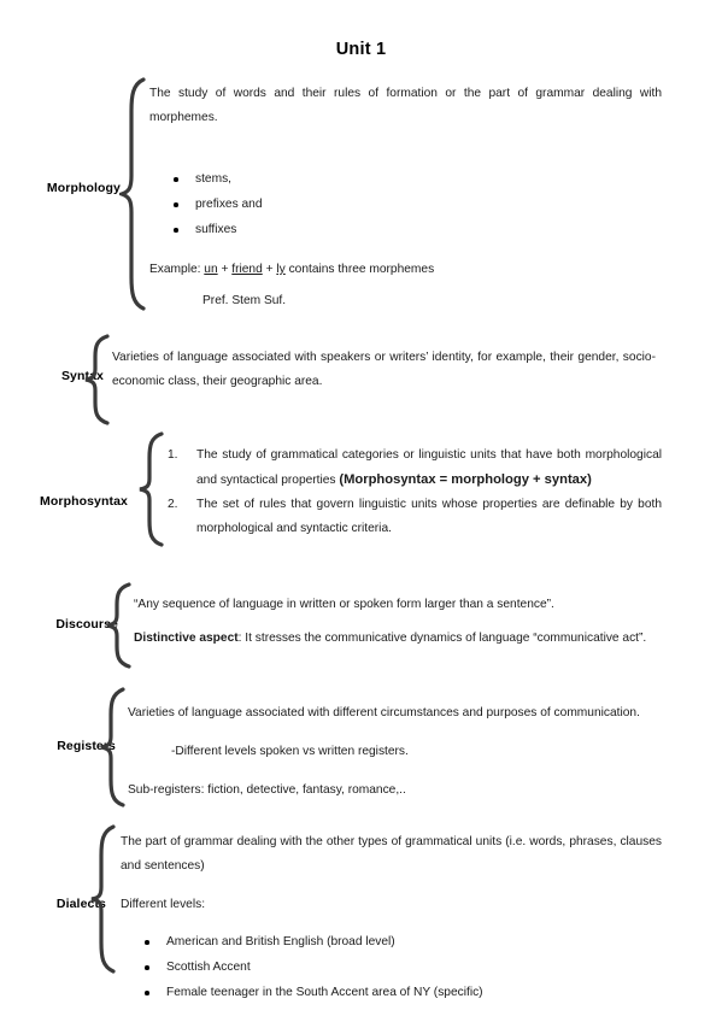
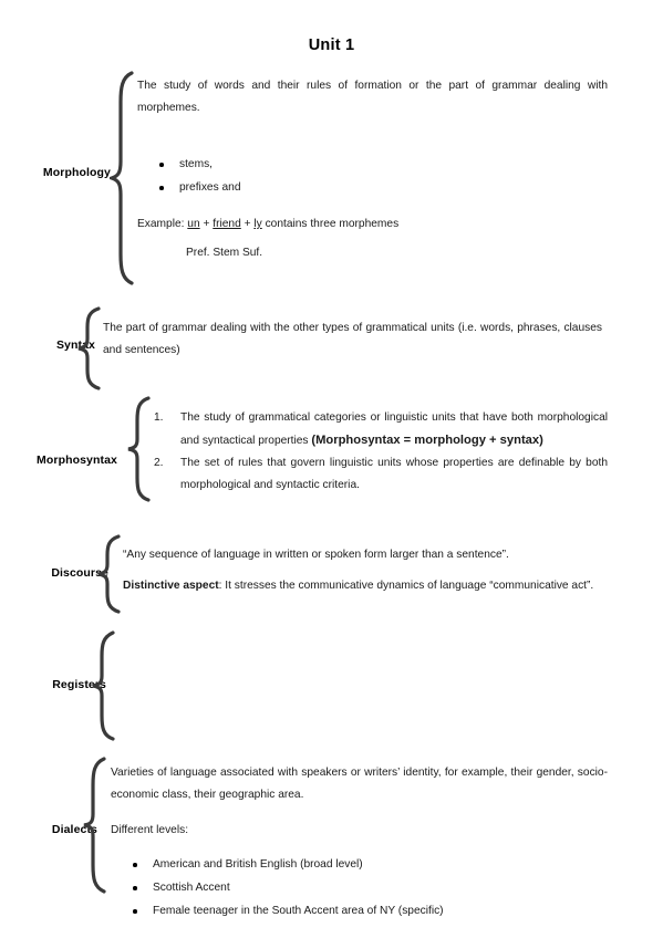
  Unit 1
  Morphology
  The study of words and their rules of formation or the part of grammar dealing with morphemes.
  stems,
  prefixes and
- suffixes
  Example: un + friend + ly contains three morphemes
  Pref. Stem Suf.
  Syntx
- Varieties of language associated with speakers or writers’ identity, for example, their gender, socio-economic class, their geographic area.
+ The part of grammar dealing with the other types of grammatical units (i.e. words, phrases, clauses and sentences)
  Morphosyntax
  The study of grammatical categories or linguistic units that have both morphological and syntactical properties (Morphosyntax = morphology + syntax)
  The set of rules that govern linguistic units whose properties are definable by both morphological and syntactic criteria.
  Discour
  “Any sequence of language in written or spoken form larger than a sentence”.
  Distinctive aspect: It stresses the communicative dynamics of language “communicative act”.
  Registes
- Varieties of language associated with different circumstances and purposes of communication.
- -Different levels spoken vs written registers.
- Sub-registers: fiction, detective, fantasy, romance,..
  Dialects
- The part of grammar dealing with the other types of grammatical units (i.e. words, phrases, clauses and sentences)
+ Varieties of language associated with speakers or writers’ identity, for example, their gender, socio-economic class, their geographic area.
  Different levels:
  American and British English (broad level)
  Scottish Accent
  Female teenager in the South Accent area of NY (specific)
